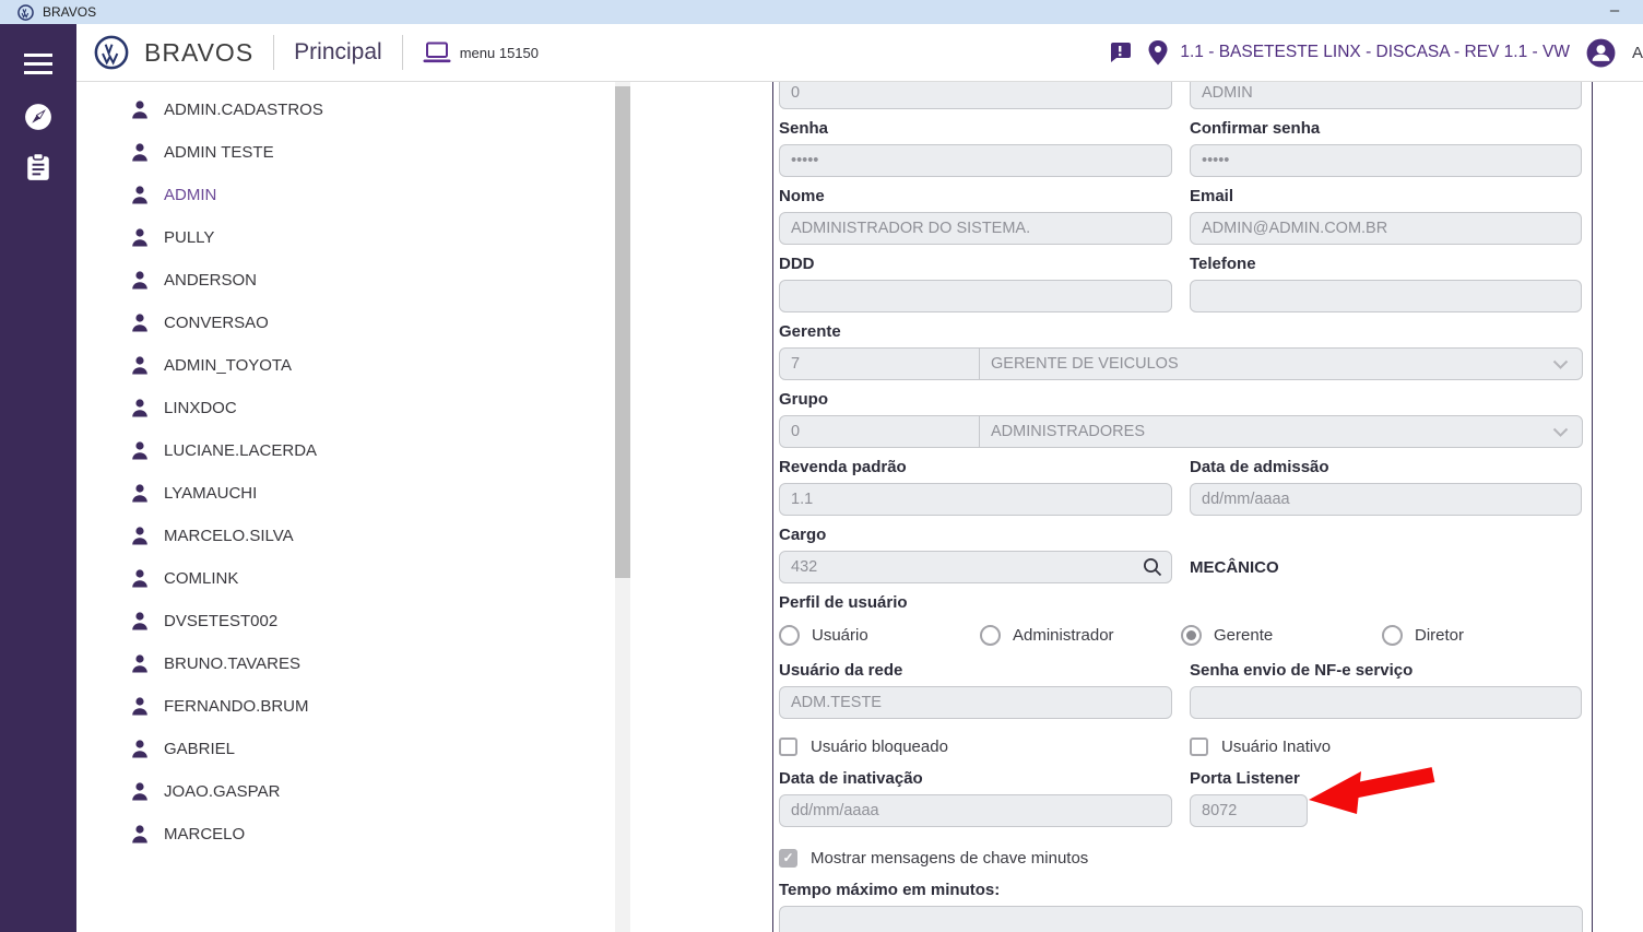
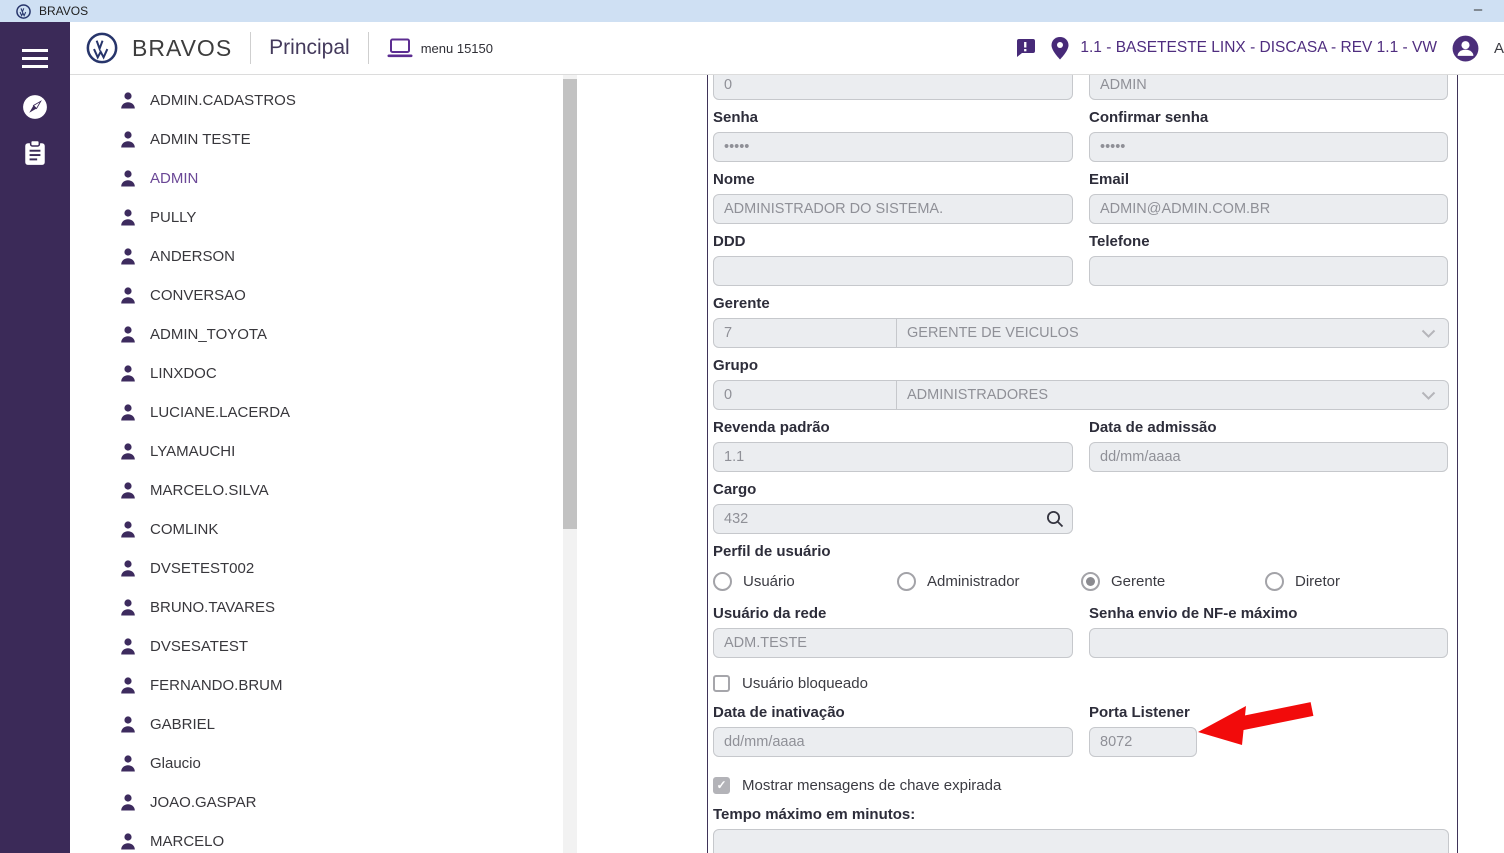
  BRAVOS
  –
  BRAVOS
  Principal
  menu 15150
  1.1 - BASETESTE LINX - DISCASA - REV 1.1 - VW
  A
  ADMIN.CADASTROS
  ADMIN TESTE
  ADMIN
  PULLY
  ANDERSON
  CONVERSAO
  ADMIN_TOYOTA
  LINXDOC
  LUCIANE.LACERDA
  LYAMAUCHI
  MARCELO.SILVA
  COMLINK
  DVSETEST002
  BRUNO.TAVARES
+ DVSESATEST
  FERNANDO.BRUM
  GABRIEL
+ Glaucio
  JOAO.GASPAR
  MARCELO
  0
  ADMIN
  Senha
  •••••
  Confirmar senha
  •••••
  Nome
  ADMINISTRADOR DO SISTEMA.
  Email
  ADMIN@ADMIN.COM.BR
  DDD
  Telefone
  Gerente
  7
  GERENTE DE VEICULOS
  Grupo
  0
  ADMINISTRADORES
  Revenda padrão
  1.1
  Data de admissão
  dd/mm/aaaa
  Cargo
  432
- MECÂNICO
  Perfil de usuário
  Usuário
  Administrador
  Gerente
  Diretor
  Usuário da rede
  ADM.TESTE
- Senha envio de NF-e serviço
+ Senha envio de NF-e máximo
  Usuário bloqueado
- Usuário Inativo
  Data de inativação
  dd/mm/aaaa
  Porta Listener
  8072
- Mostrar mensagens de chave minutos
+ Mostrar mensagens de chave expirada
  Tempo máximo em minutos:
